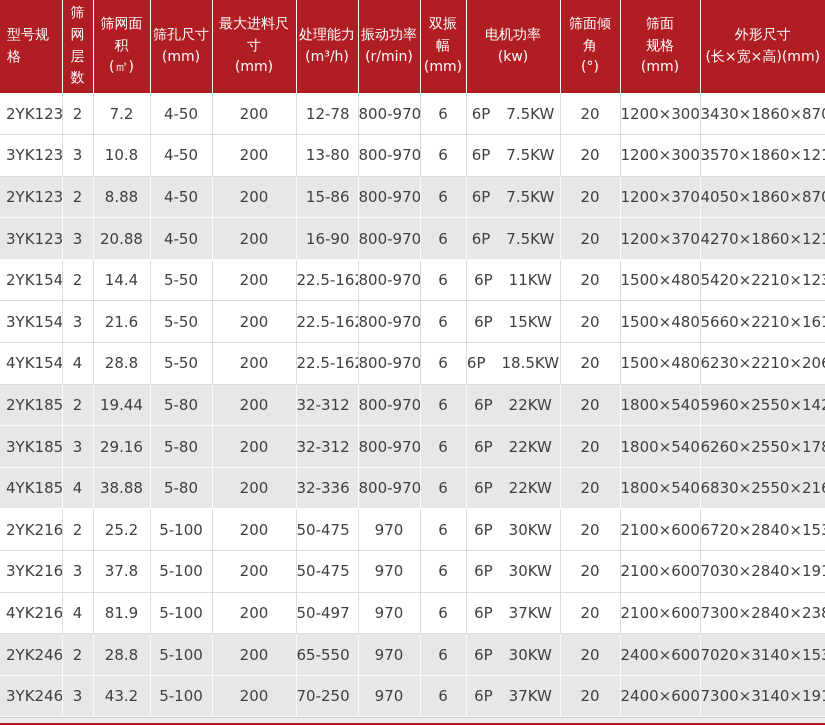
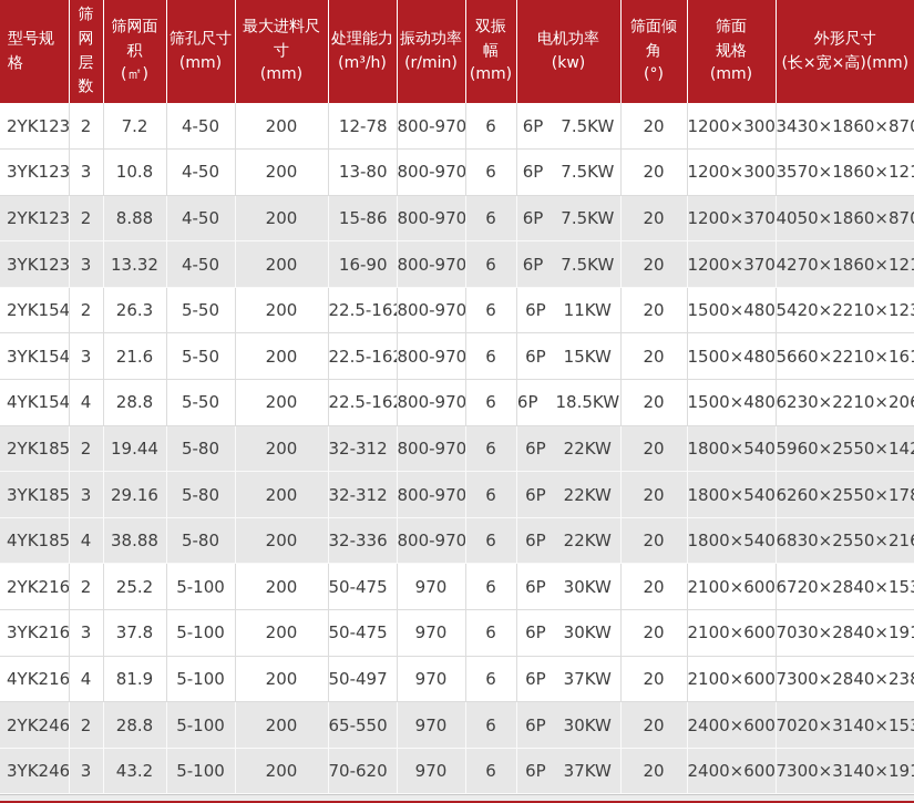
  型号规格	筛网层数	筛网面积(㎡)	筛孔尺寸(mm)	最大进料尺寸(mm)	处理能力(m³/h)	振动功率(r/min)	双振幅(mm)	电机功率(kw)	筛面倾角(°)	筛面规格(mm)	外形尺寸(长×宽×高)(mm)
  2YK123	2	7.2	4-50	200	12-78	800-970	6	6P 7.5KW	20	1200×300	3430×1860×87
  3YK123	3	10.8	4-50	200	13-80	800-970	6	6P 7.5KW	20	1200×300	3570×1860×12
  2YK123	2	8.88	4-50	200	15-86	800-970	6	6P 7.5KW	20	1200×370	4050×1860×87
- 3YK123	3	20.88	4-50	200	16-90	800-970	6	6P 7.5KW	20	1200×370	4270×1860×12
+ 3YK123	3	13.32	4-50	200	16-90	800-970	6	6P 7.5KW	20	1200×370	4270×1860×12
- 2YK154	2	14.4	5-50	200	22.5-16	800-970	6	6P 11KW	20	1500×480	5420×2210×12
+ 2YK154	2	26.3	5-50	200	22.5-16	800-970	6	6P 11KW	20	1500×480	5420×2210×12
  3YK154	3	21.6	5-50	200	22.5-16	800-970	6	6P 15KW	20	1500×480	5660×2210×16
  4YK154	4	28.8	5-50	200	22.5-16	800-970	6	6P 18.5KW	20	1500×480	6230×2210×20
  2YK185	2	19.44	5-80	200	32-312	800-970	6	6P 22KW	20	1800×540	5960×2550×14
  3YK185	3	29.16	5-80	200	32-312	800-970	6	6P 22KW	20	1800×540	6260×2550×17
  4YK185	4	38.88	5-80	200	32-336	800-970	6	6P 22KW	20	1800×540	6830×2550×21
  2YK216	2	25.2	5-100	200	50-475	970	6	6P 30KW	20	2100×600	6720×2840×15
  3YK216	3	37.8	5-100	200	50-475	970	6	6P 30KW	20	2100×600	7030×2840×19
  4YK216	4	81.9	5-100	200	50-497	970	6	6P 37KW	20	2100×600	7300×2840×23
  2YK246	2	28.8	5-100	200	65-550	970	6	6P 30KW	20	2400×600	7020×3140×15
- 3YK246	3	43.2	5-100	200	70-250	970	6	6P 37KW	20	2400×600	7300×3140×19
+ 3YK246	3	43.2	5-100	200	70-620	970	6	6P 37KW	20	2400×600	7300×3140×19
